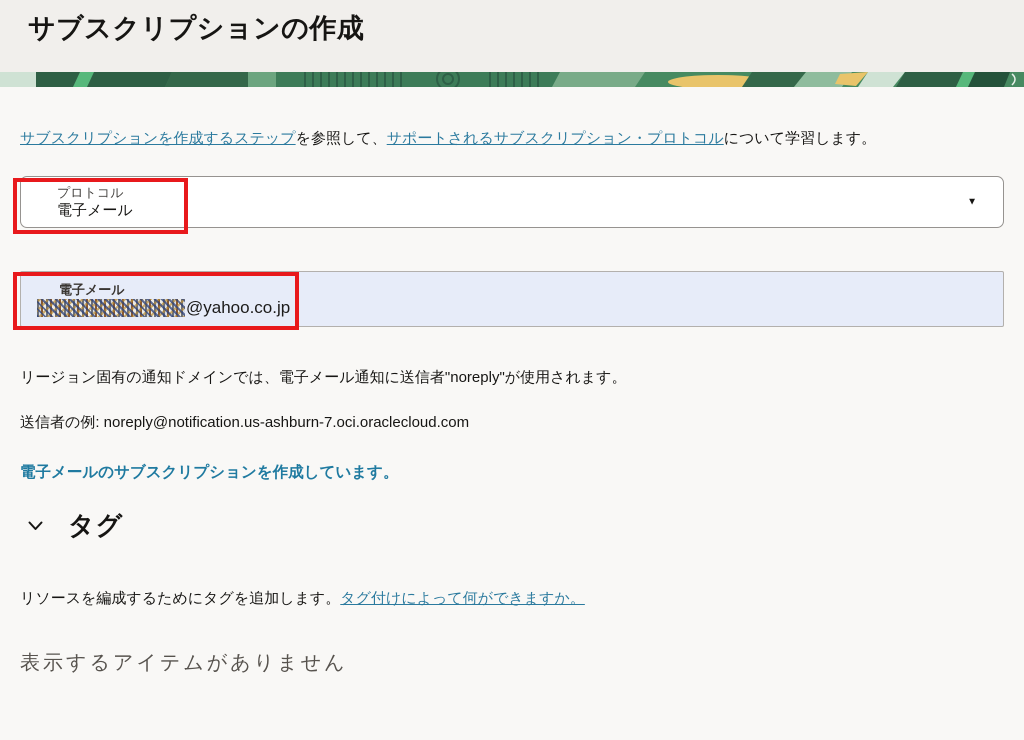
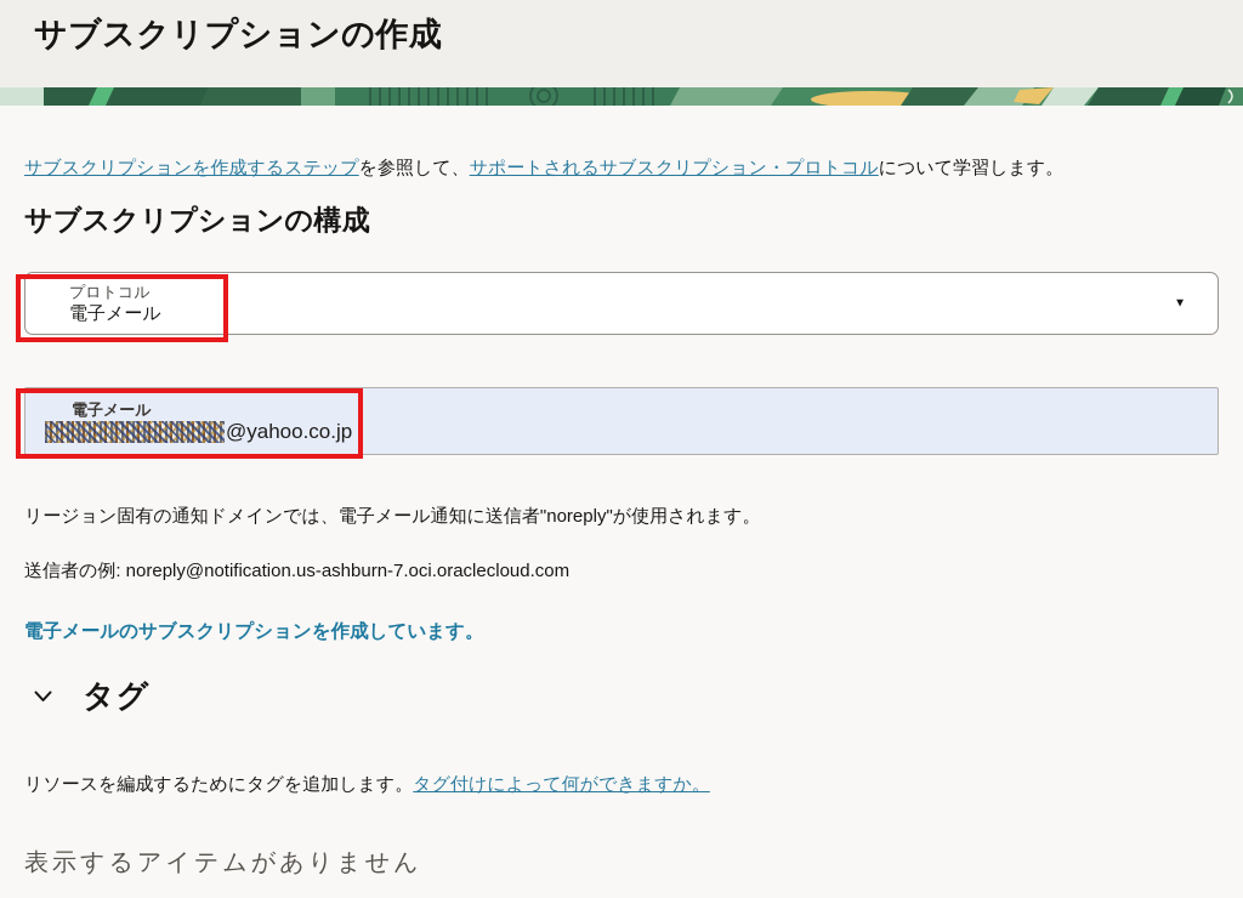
  サブスクリプションの作成
  サブスクリプションを作成するステップを参照して、サポートされるサブスクリプション・プロトコルについて学習します。
+ サブスクリプションの構成
  プロトコル
  電子メール
  ▼
  電子メール
  @yahoo.co.jp
  リージョン固有の通知ドメインでは、電子メール通知に送信者"noreply"が使用されます。
  送信者の例: noreply@notification.us-ashburn-7.oci.oraclecloud.com
  電子メールのサブスクリプションを作成しています。
  タグ
  リソースを編成するためにタグを追加します。タグ付けによって何ができますか。
  表示するアイテムがありません
